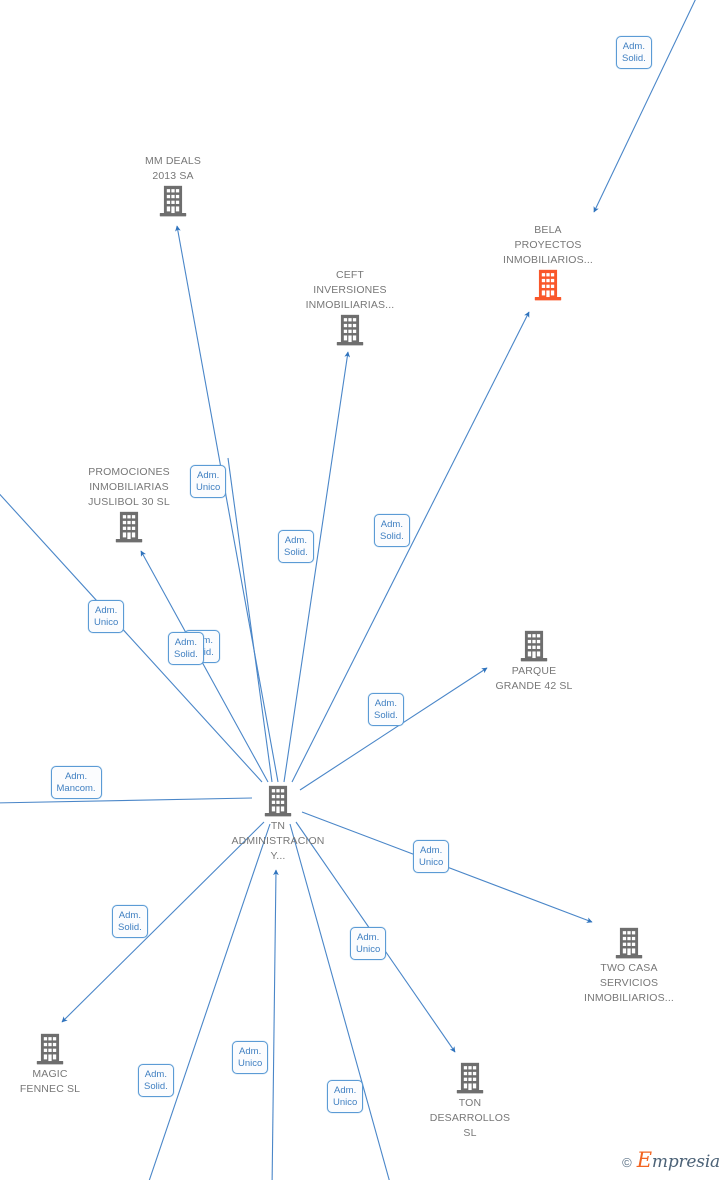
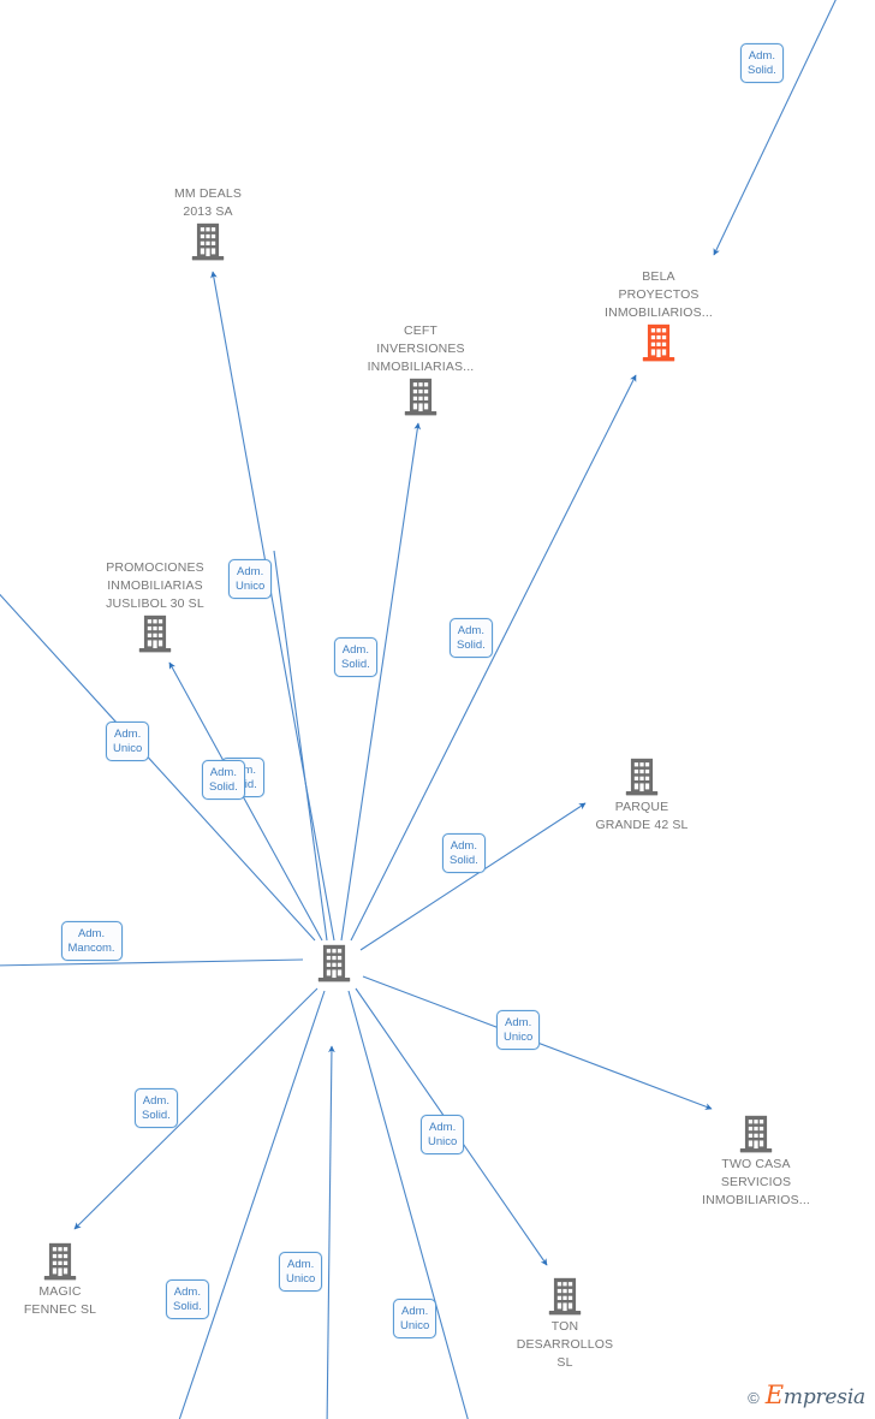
  MM DEALS
  2013 SA
  BELA
  PROYECTOS
  INMOBILIARIOS...
  CEFT
  INVERSIONES
  INMOBILIARIAS...
  PROMOCIONES
  INMOBILIARIAS
  JUSLIBOL 30 SL
  PARQUE
  GRANDE 42 SL
- TN
- ADMINISTRACION
- Y...
  TWO CASA
  SERVICIOS
  INMOBILIARIOS...
  MAGIC
  FENNEC SL
  TON
  DESARROLLOS
  SL
  Adm.
  Solid.
  Adm.
  Solid.
  Adm.
  Solid.
  Adm.
  Solid.
  Adm.
  Unico
  Adm.
  Unico
  Adm.
  Solid.
  Adm.
  Mancom.
  Adm.
  Unico
  Adm.
  Solid.
  Adm.
  Unico
  Adm.
  Solid.
  Adm.
  Unico
  Adm.
  Unico
  ©
  Empresia
